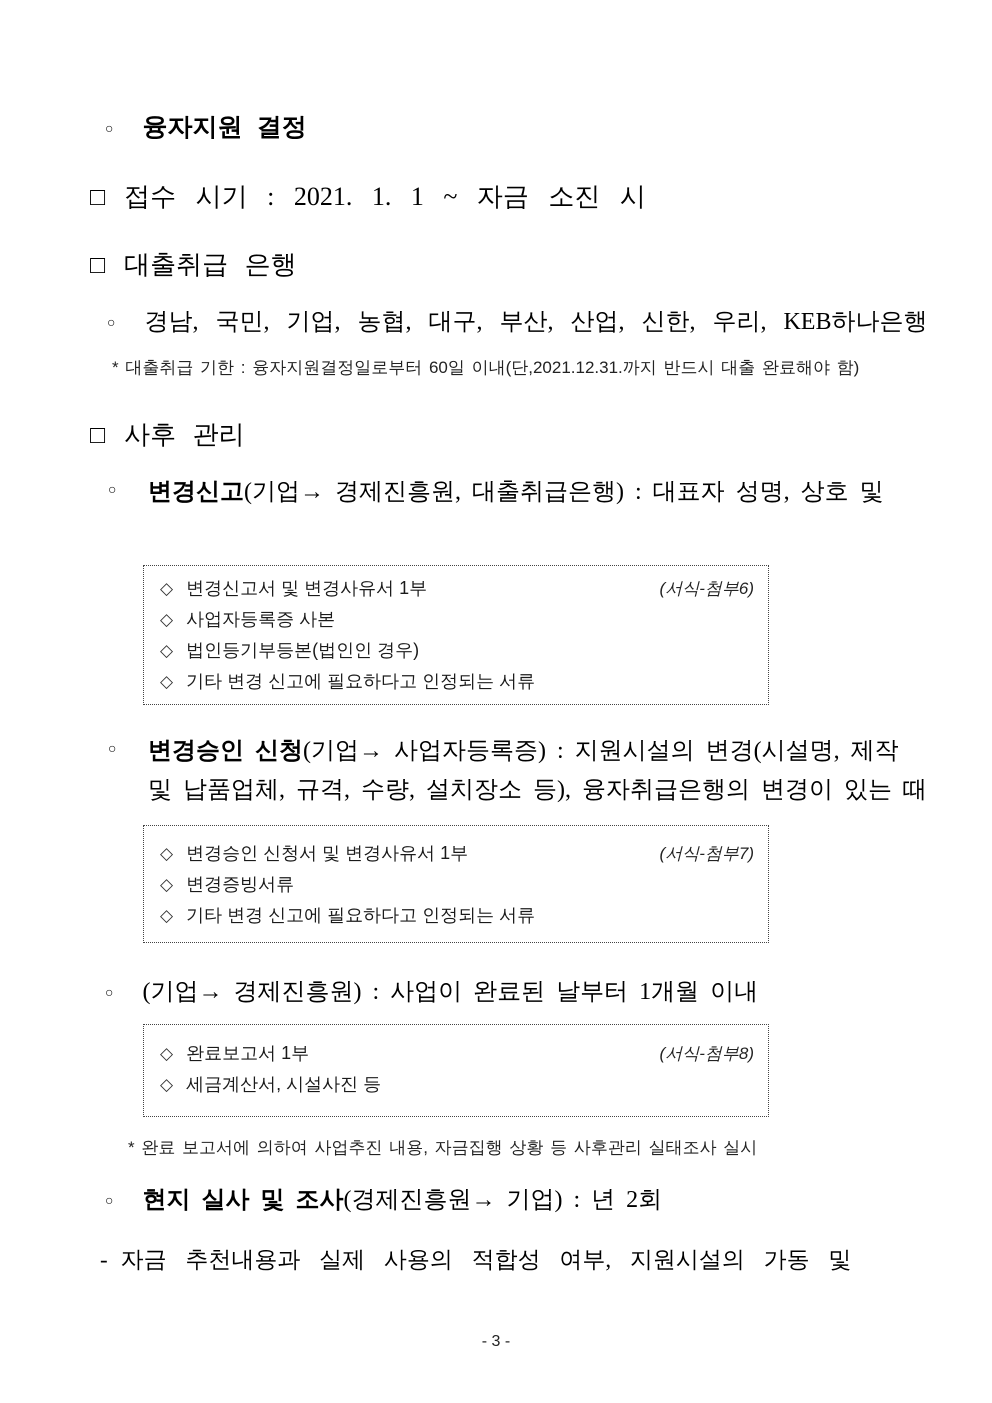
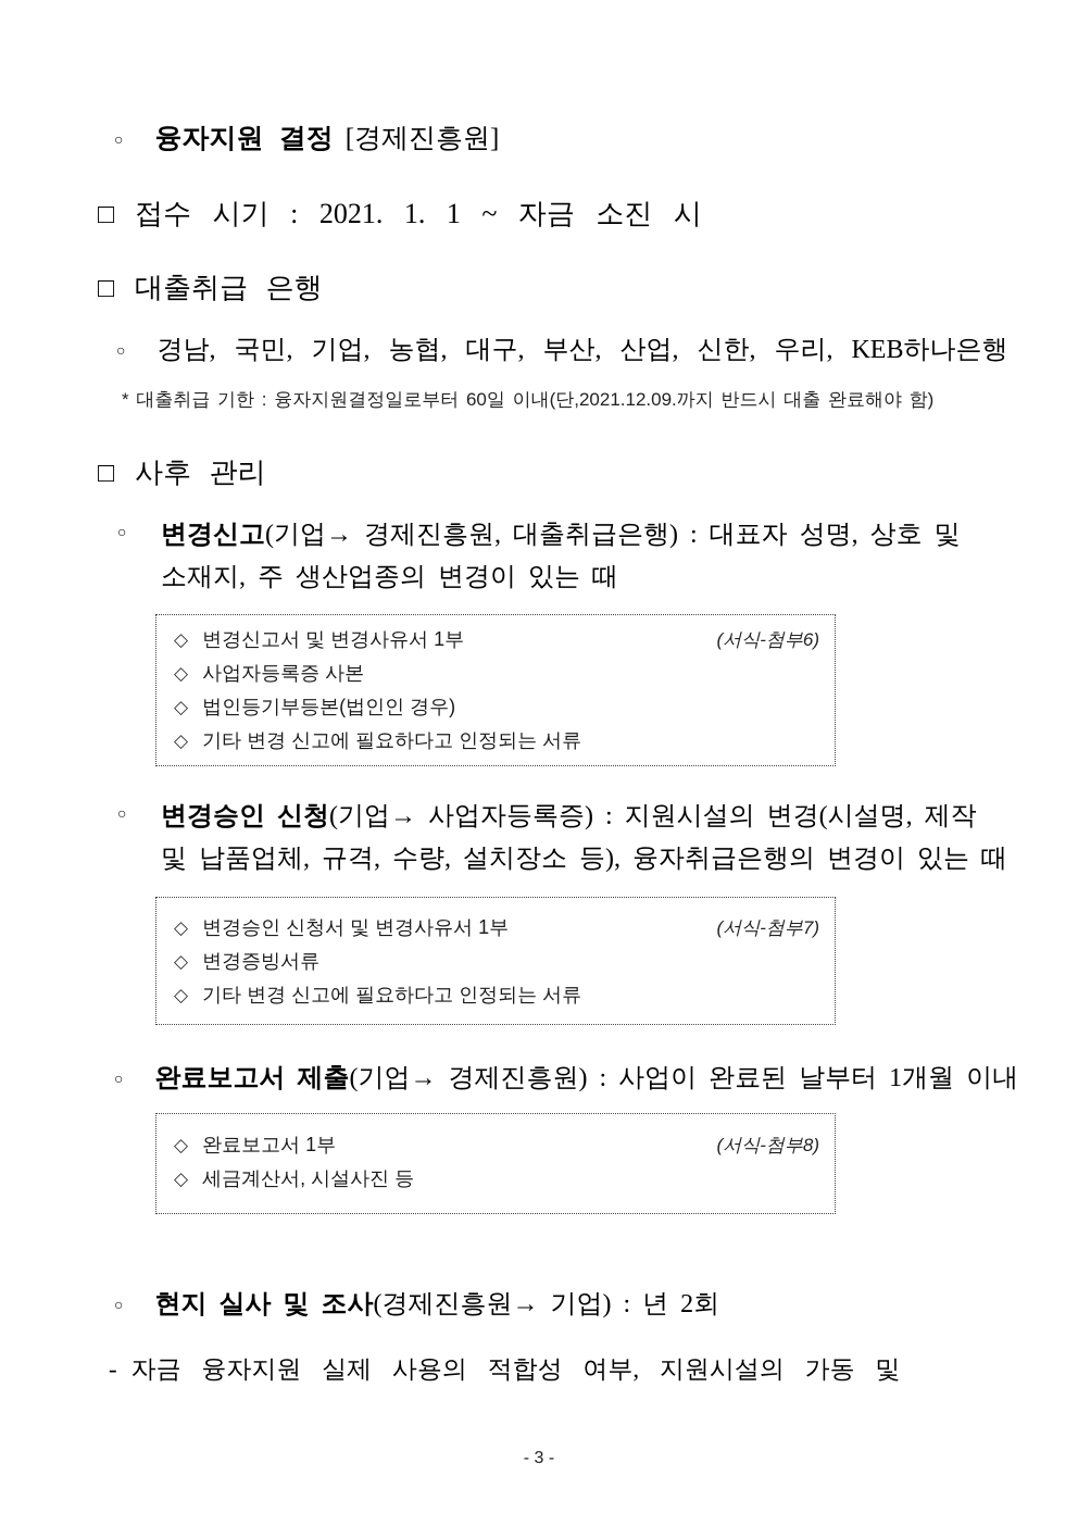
  ○
  융자지원 결정
+ [경제진흥원]
  □
  접수 시기 : 2021. 1. 1 ~ 자금 소진 시
  □
  대출취급 은행
  ○
  경남, 국민, 기업, 농협, 대구, 부산, 산업, 신한, 우리, KEB하나은행
- * 대출취급 기한 : 융자지원결정일로부터 60일 이내(단,2021.12.31.까지 반드시 대출 완료해야 함)
+ * 대출취급 기한 : 융자지원결정일로부터 60일 이내(단,2021.12.09.까지 반드시 대출 완료해야 함)
  □
  사후 관리
  ○
  변경신고(기업→ 경제진흥원, 대출취급은행) : 대표자 성명, 상호 및
+ 소재지, 주 생산업종의 변경이 있는 때
  ◇
  변경신고서 및 변경사유서 1부
  (서식-첨부6)
  ◇
  사업자등록증 사본
  ◇
  법인등기부등본(법인인 경우)
  ◇
  기타 변경 신고에 필요하다고 인정되는 서류
  ○
  변경승인 신청(기업→ 사업자등록증) : 지원시설의 변경(시설명, 제작
  및 납품업체, 규격, 수량, 설치장소 등), 융자취급은행의 변경이 있는 때
  ◇
  변경승인 신청서 및 변경사유서 1부
  (서식-첨부7)
  ◇
  변경증빙서류
  ◇
  기타 변경 신고에 필요하다고 인정되는 서류
  ○
+ 완료보고서 제출
  (기업→ 경제진흥원) : 사업이 완료된 날부터 1개월 이내
  ◇
  완료보고서 1부
  (서식-첨부8)
  ◇
  세금계산서, 시설사진 등
- * 완료 보고서에 의하여 사업추진 내용, 자금집행 상황 등 사후관리 실태조사 실시
  ○
  현지 실사 및 조사
  (경제진흥원→ 기업) : 년 2회
  -
- 자금 추천내용과 실제 사용의 적합성 여부, 지원시설의 가동 및
+ 자금 융자지원 실제 사용의 적합성 여부, 지원시설의 가동 및
  - 3 -
